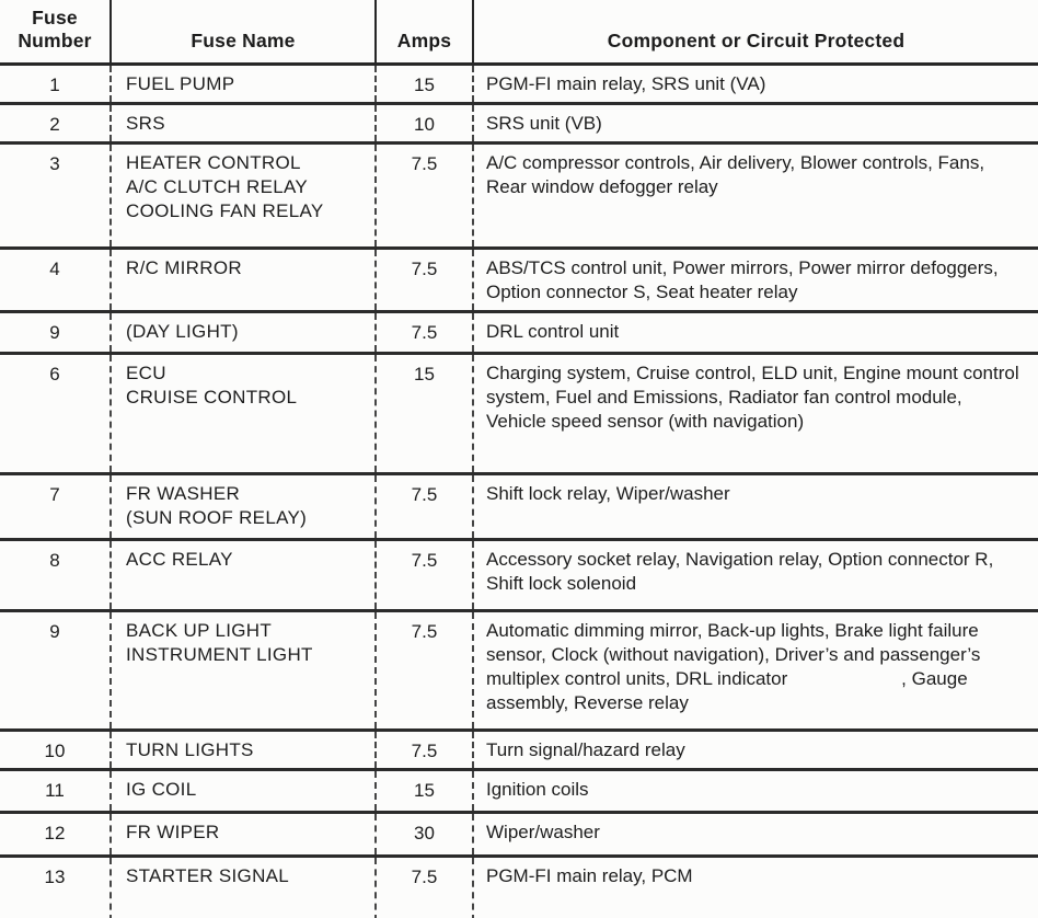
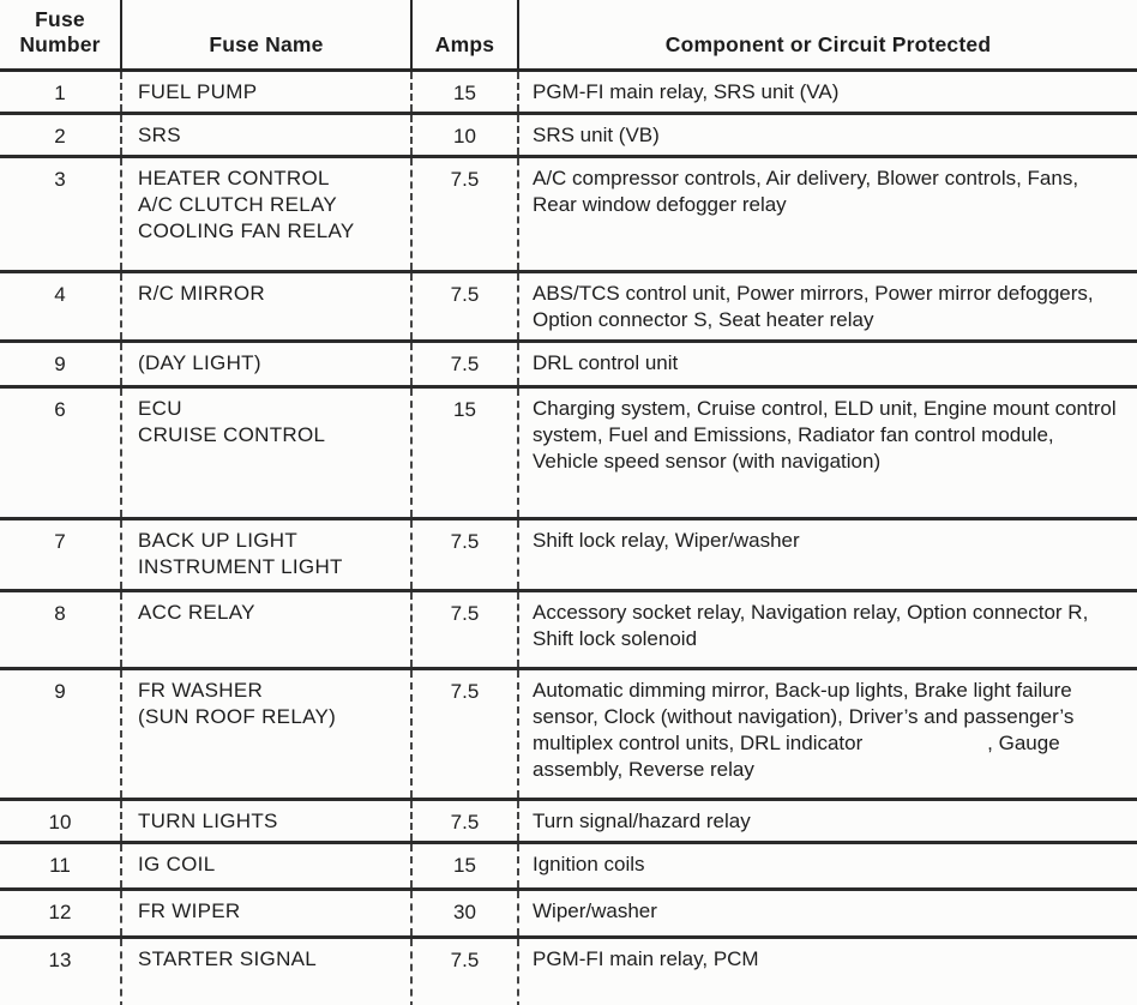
  Fuse Number	Fuse Name	Amps	Component or Circuit Protected
  1	FUEL PUMP	15	PGM-FI main relay, SRS unit (VA)
  2	SRS	10	SRS unit (VB)
  3	HEATER CONTROL A/C CLUTCH RELAY COOLING FAN RELAY	7.5	A/C compressor controls, Air delivery, Blower controls, Fans, Rear window defogger relay
  4	R/C MIRROR	7.5	ABS/TCS control unit, Power mirrors, Power mirror defoggers, Option connector S, Seat heater relay
  9	(DAY LIGHT)	7.5	DRL control unit
  6	ECU CRUISE CONTROL	15	Charging system, Cruise control, ELD unit, Engine mount control system, Fuel and Emissions, Radiator fan control module, Vehicle speed sensor (with navigation)
- 7	FR WASHER (SUN ROOF RELAY)	7.5	Shift lock relay, Wiper/washer
+ 7	BACK UP LIGHT INSTRUMENT LIGHT	7.5	Shift lock relay, Wiper/washer
  8	ACC RELAY	7.5	Accessory socket relay, Navigation relay, Option connector R, Shift lock solenoid
- 9	BACK UP LIGHT INSTRUMENT LIGHT	7.5	Automatic dimming mirror, Back-up lights, Brake light failure sensor, Clock (without navigation), Driver’s and passenger’s multiplex control units, DRL indicator , Gauge assembly, Reverse relay
+ 9	FR WASHER (SUN ROOF RELAY)	7.5	Automatic dimming mirror, Back-up lights, Brake light failure sensor, Clock (without navigation), Driver’s and passenger’s multiplex control units, DRL indicator , Gauge assembly, Reverse relay
  10	TURN LIGHTS	7.5	Turn signal/hazard relay
  11	IG COIL	15	Ignition coils
  12	FR WIPER	30	Wiper/washer
  13	STARTER SIGNAL	7.5	PGM-FI main relay, PCM
